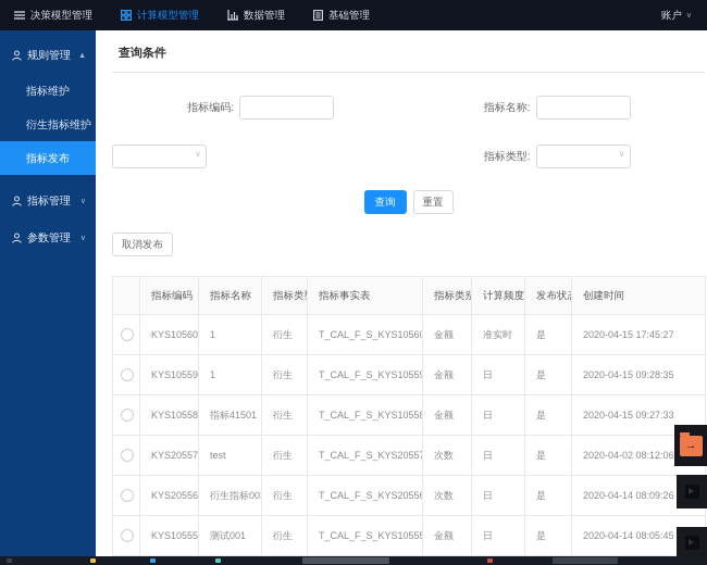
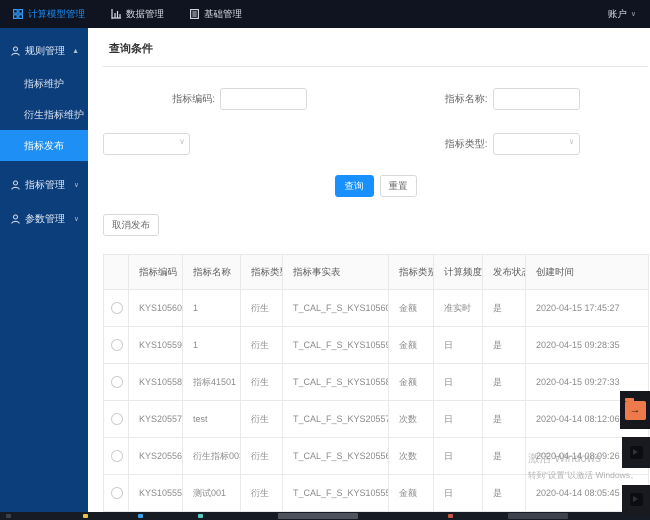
- 决策模型管理
  计算模型管理
  数据管理
  基础管理
  账户
  规则管理
  指标维护
  衍生指标维护
  指标发布
  指标管理
  参数管理
  查询条件
  指标编码:
  指标名称:
  ∨
  指标类型:
  ∨
  查询
  重置
  取消发布
  	指标编码	指标名称	指标类	指标事实表	指标类别	计算频度	发布状	创建时间
  	KYS10560	1	衍生	T_CAL_F_S_KYS10560	金额	准实时	是	2020-04-15 17:45:27
  	KYS10559	1	衍生	T_CAL_F_S_KYS10559	金额	日	是	2020-04-15 09:28:35
  	KYS10558	指标41501	衍生	T_CAL_F_S_KYS10558	金额	日	是	2020-04-15 09:27:33
- 	KYS20557	test	衍生	T_CAL_F_S_KYS20557	次数	日	是	2020-04-02 08:12:06
+ 	KYS20557	test	衍生	T_CAL_F_S_KYS20557	次数	日	是	2020-04-14 08:12:06
  	KYS20556	衍生指标00	衍生	T_CAL_F_S_KYS20556	次数	日	是	2020-04-14 08:09:26
  	KYS10555	测试001	衍生	T_CAL_F_S_KYS10555	金额	日	是	2020-04-14 08:05:45
+ 激活 Windows
+ 转到“设置”以激活 Windows。
  →
